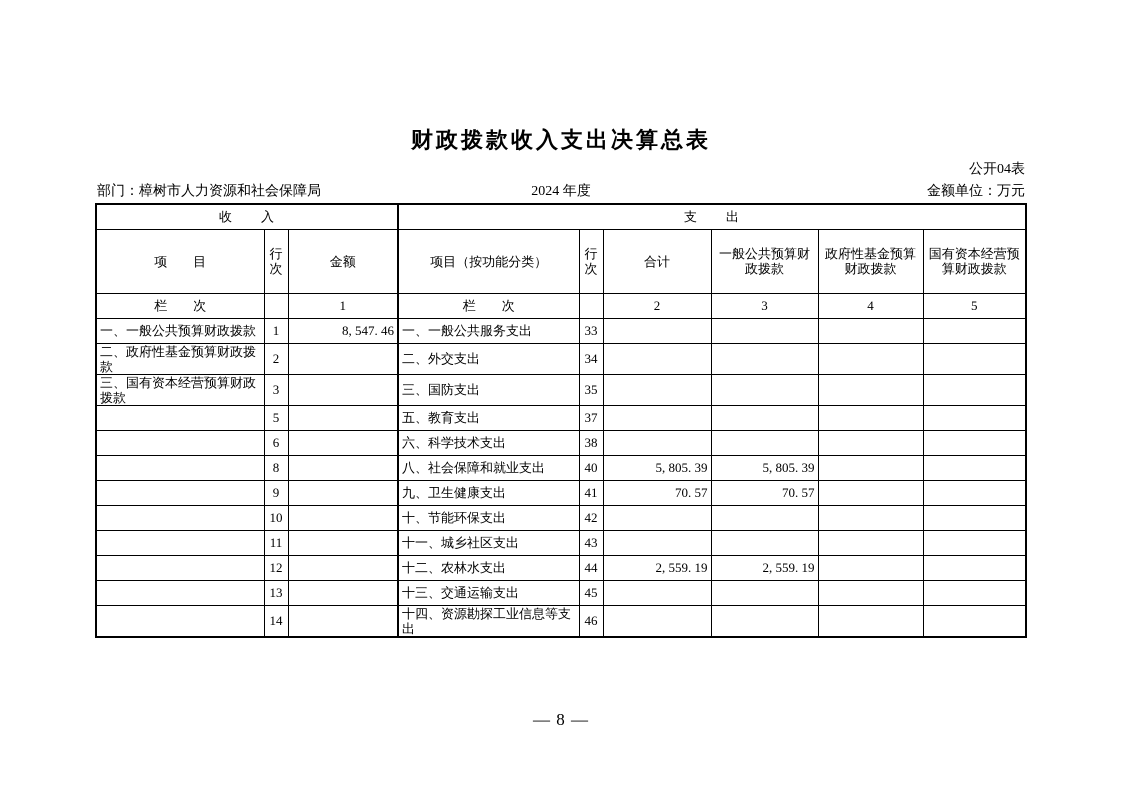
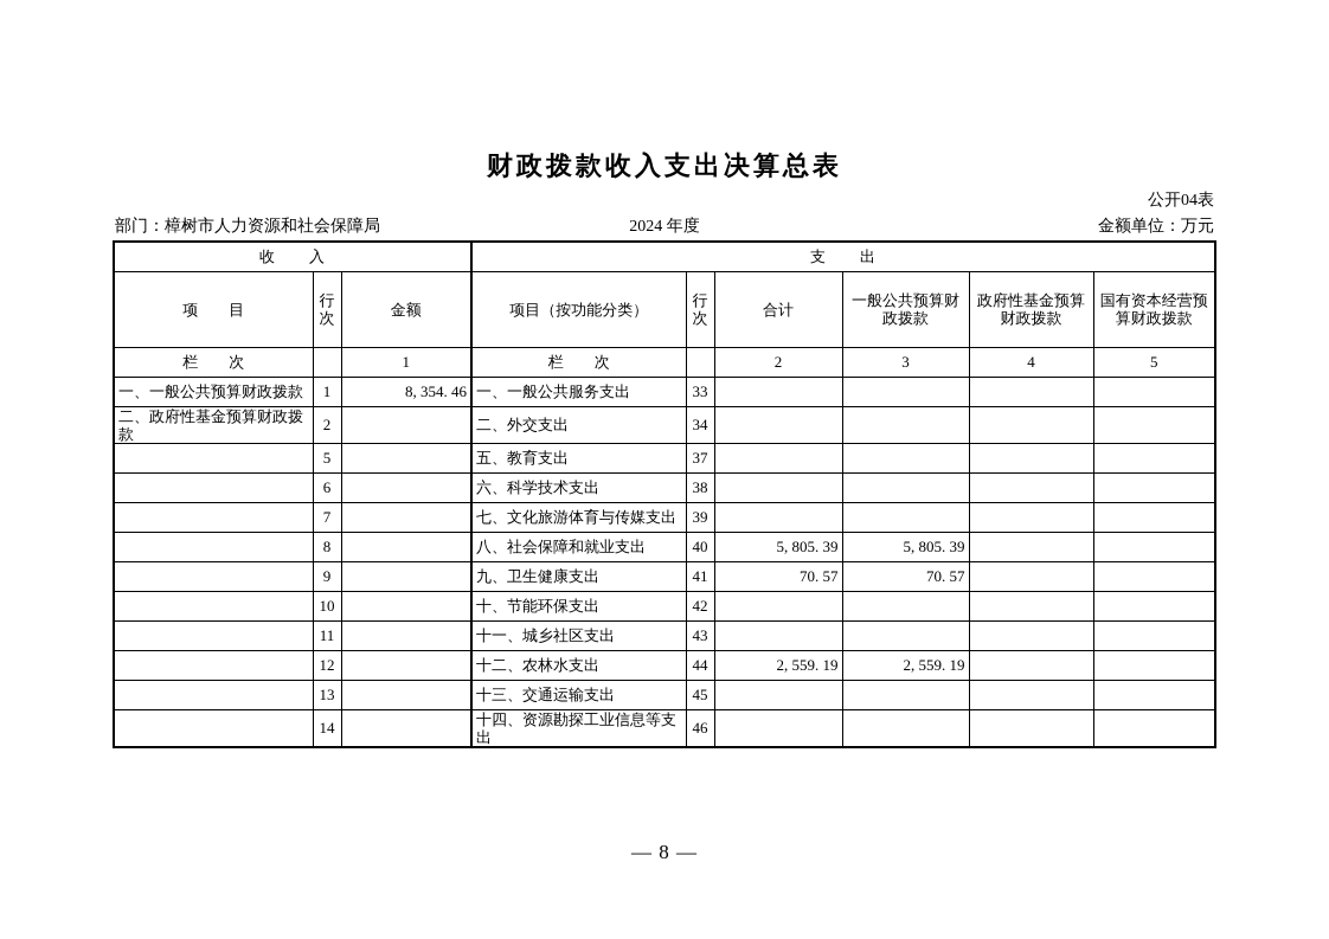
  财政拨款收入支出决算总表
  公开04表
  2024 年度
  部门：樟树市人力资源和社会保障局
  金额单位：万元
  收 入	支 出
  项 目	行 次	金额	项目（按功能分类）	行 次	合计	一般公共预算财政拨款	政府性基金预算财政拨款	国有资本经营预算财政拨款
  栏 次		1	栏 次		2	3	4	5
- 一、一般公共预算财政拨款	1	8, 547. 46	一、一般公共服务支出	33
+ 一、一般公共预算财政拨款	1	8, 354. 46	一、一般公共服务支出	33
  二、政府性基金预算财政拨款	2		二、外交支出	34
- 三、国有资本经营预算财政拨款	3		三、国防支出	35
  	5		五、教育支出	37
  	6		六、科学技术支出	38
+ 	7		七、文化旅游体育与传媒支出	39
  	8		八、社会保障和就业支出	40	5, 805. 39	5, 805. 39
  	9		九、卫生健康支出	41	70. 57	70. 57
  	10		十、节能环保支出	42
  	11		十一、城乡社区支出	43
  	12		十二、农林水支出	44	2, 559. 19	2, 559. 19
  	13		十三、交通运输支出	45
  	14		十四、资源勘探工业信息等支出	46
  — 8 —
